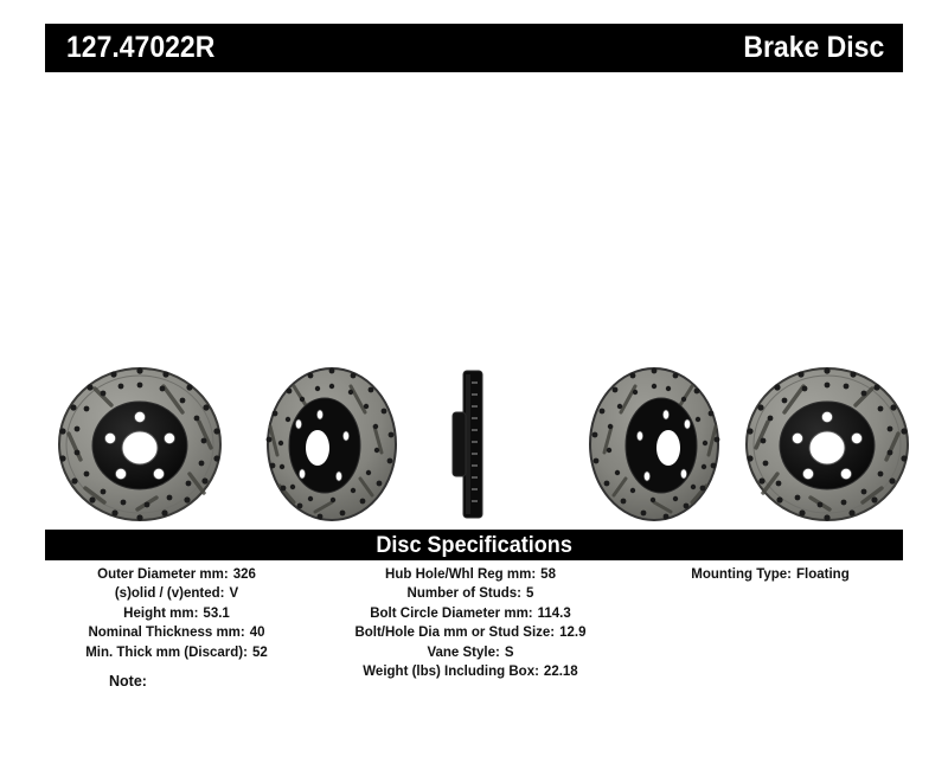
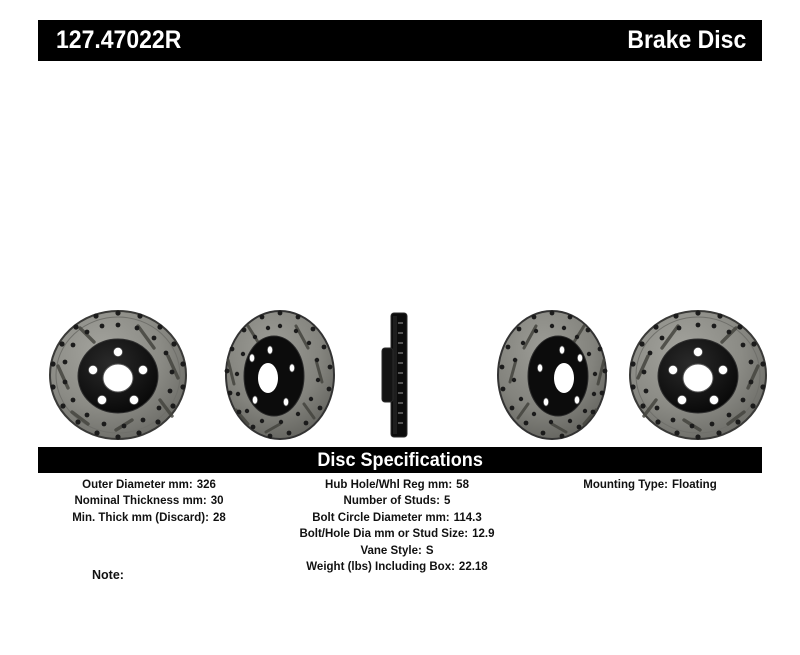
  127.47022R
  Brake Disc
  Disc Specifications
  Outer Diameter mm:
  326
- (s)olid / (v)ented:
- V
- Height mm:
- 53.1
  Nominal Thickness mm:
- 40
+ 30
  Min. Thick mm (Discard):
- 52
+ 28
  Hub Hole/Whl Reg mm:
  58
  Number of Studs:
  5
  Bolt Circle Diameter mm:
  114.3
  Bolt/Hole Dia mm or Stud Size:
  12.9
  Vane Style:
  S
  Weight (lbs) Including Box:
  22.18
  Mounting Type:
  Floating
  Note:
